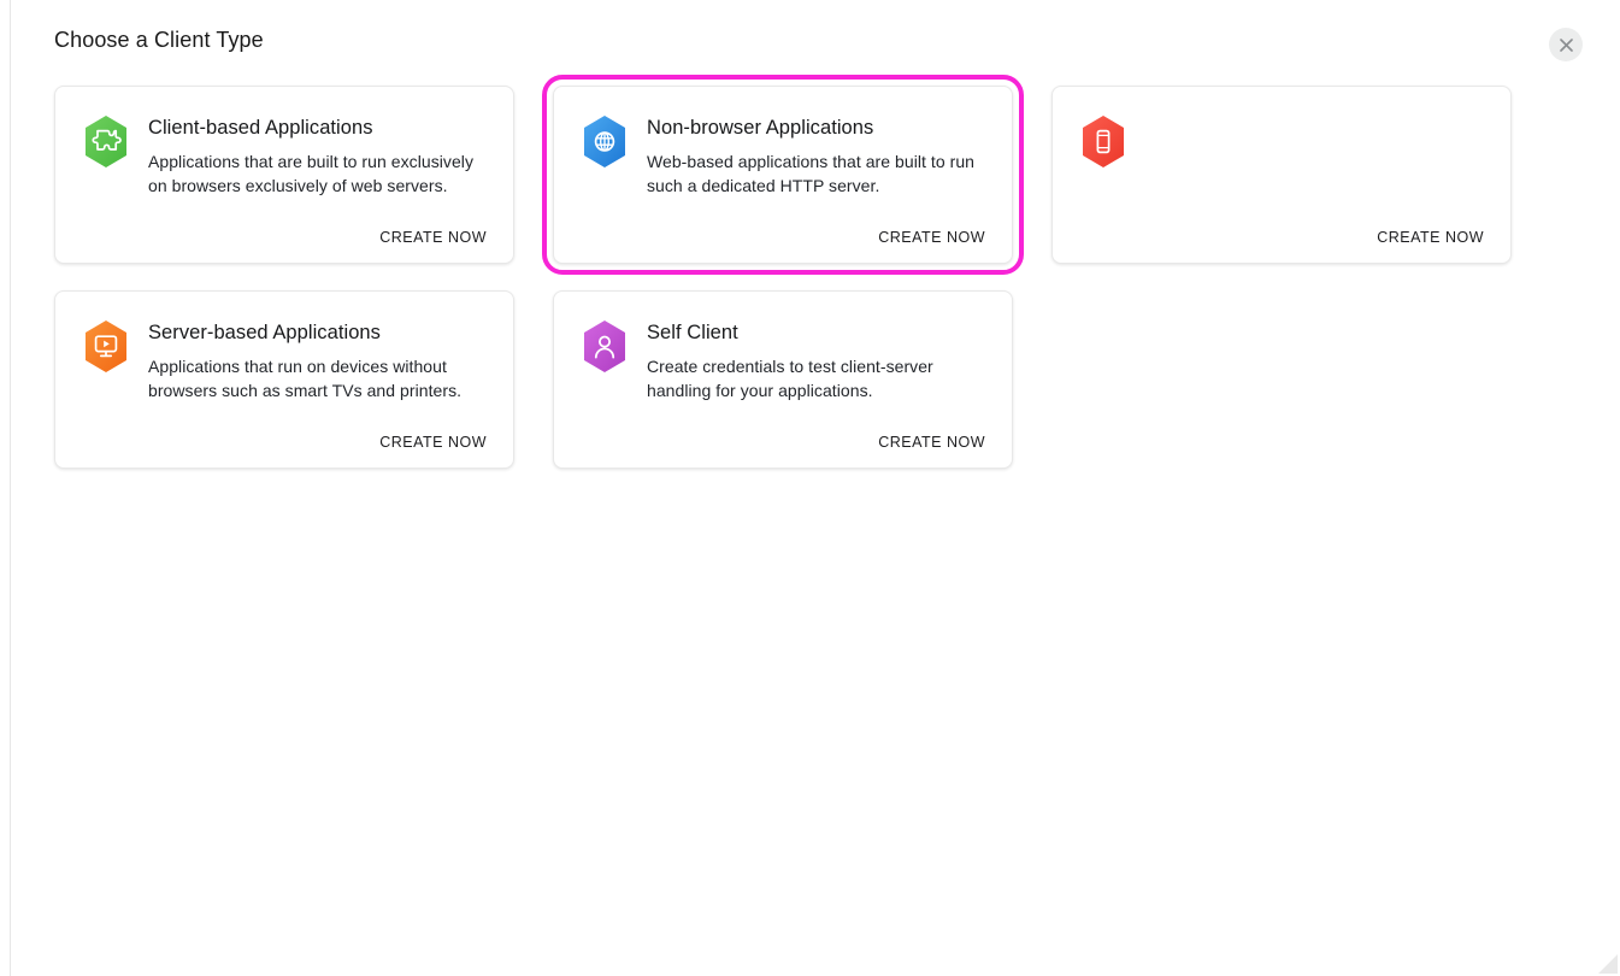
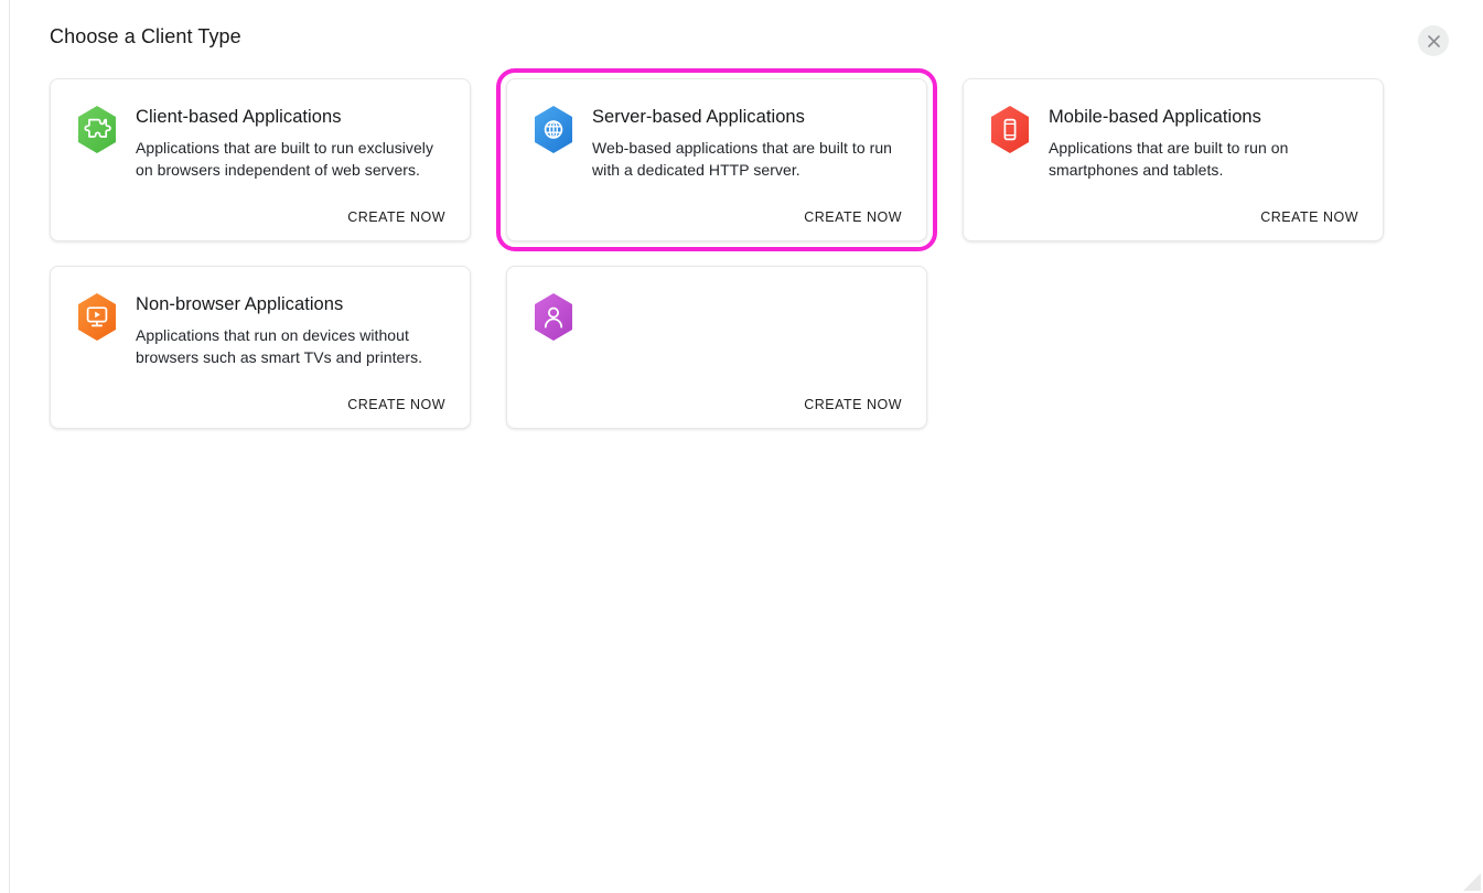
  Choose a Client Type
  Client-based Applications
- Applications that are built to run exclusively on browsers exclusively of web servers.
+ Applications that are built to run exclusively on browsers independent of web servers.
  CREATE NOW
- Non-browser Applications
+ Server-based Applications
- Web-based applications that are built to run such a dedicated HTTP server.
+ Web-based applications that are built to run with a dedicated HTTP server.
  CREATE NOW
+ Mobile-based Applications
+ Applications that are built to run on smartphones and tablets.
  CREATE NOW
- Server-based Applications
+ Non-browser Applications
  Applications that run on devices without browsers such as smart TVs and printers.
  CREATE NOW
- Self Client
- Create credentials to test client-server handling for your applications.
  CREATE NOW
